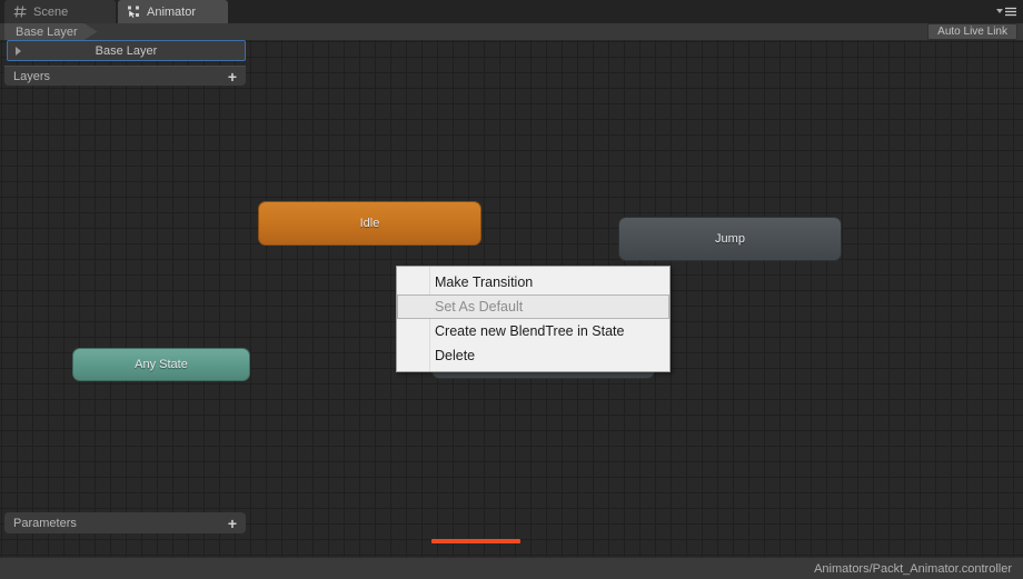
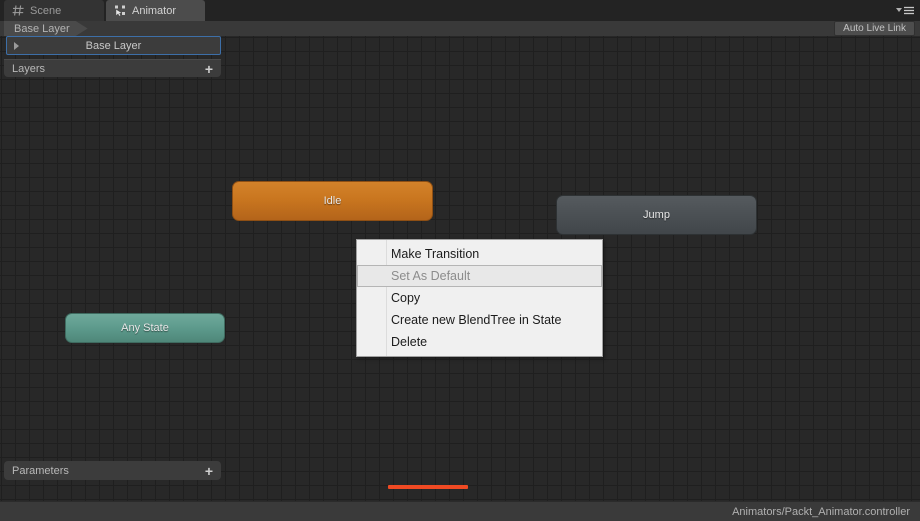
  Scene
  Animator
  Base Layer
  Auto Live Link
  Idle
  Jump
  Any State
  Base Layer
  Layers
  +
  Parameters
  +
  Make Transition
  Set As Default
+ Copy
  Create new BlendTree in State
  Delete
  Animators/Packt_Animator.controller
